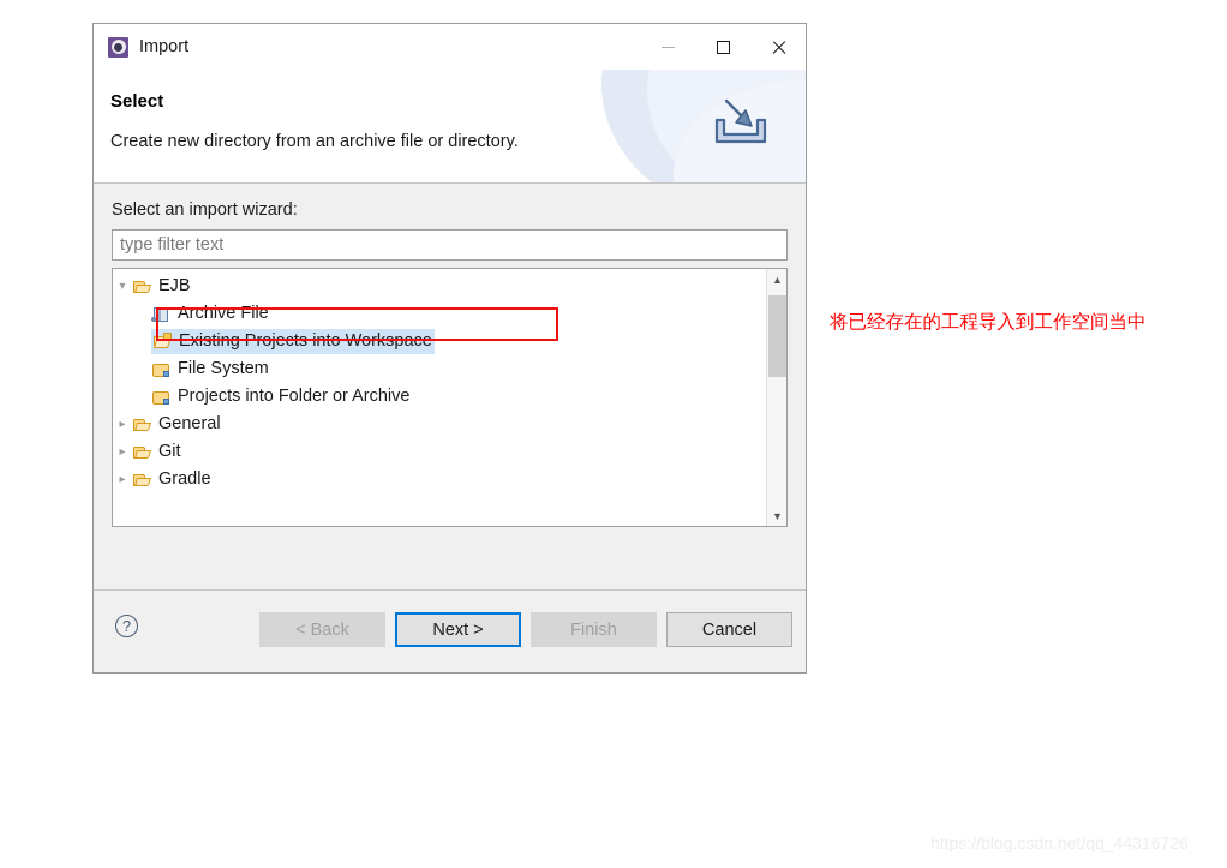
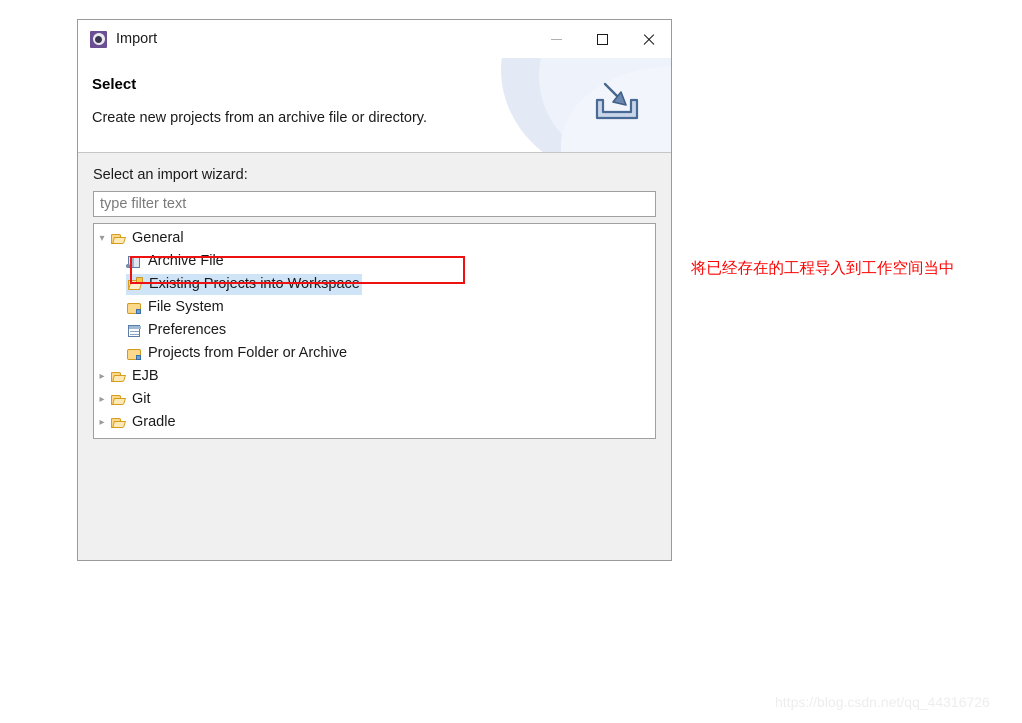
  Import
  Select
- Create new directory from an archive file or directory.
+ Create new projects from an archive file or directory.
  Select an import wizard:
  type filter text
  ▾
- EJB
+ General
  Archive File
  Existing Projects into Workspace
  File System
+ Preferences
- Projects into Folder or Archive
+ Projects from Folder or Archive
  ▸
- General
+ EJB
  ▸
  Git
  ▸
  Gradle
- ▲
- ▼
- ?
- < Back
- Next >
- Finish
- Cancel
  将已经存在的工程导入到工作空间当中
